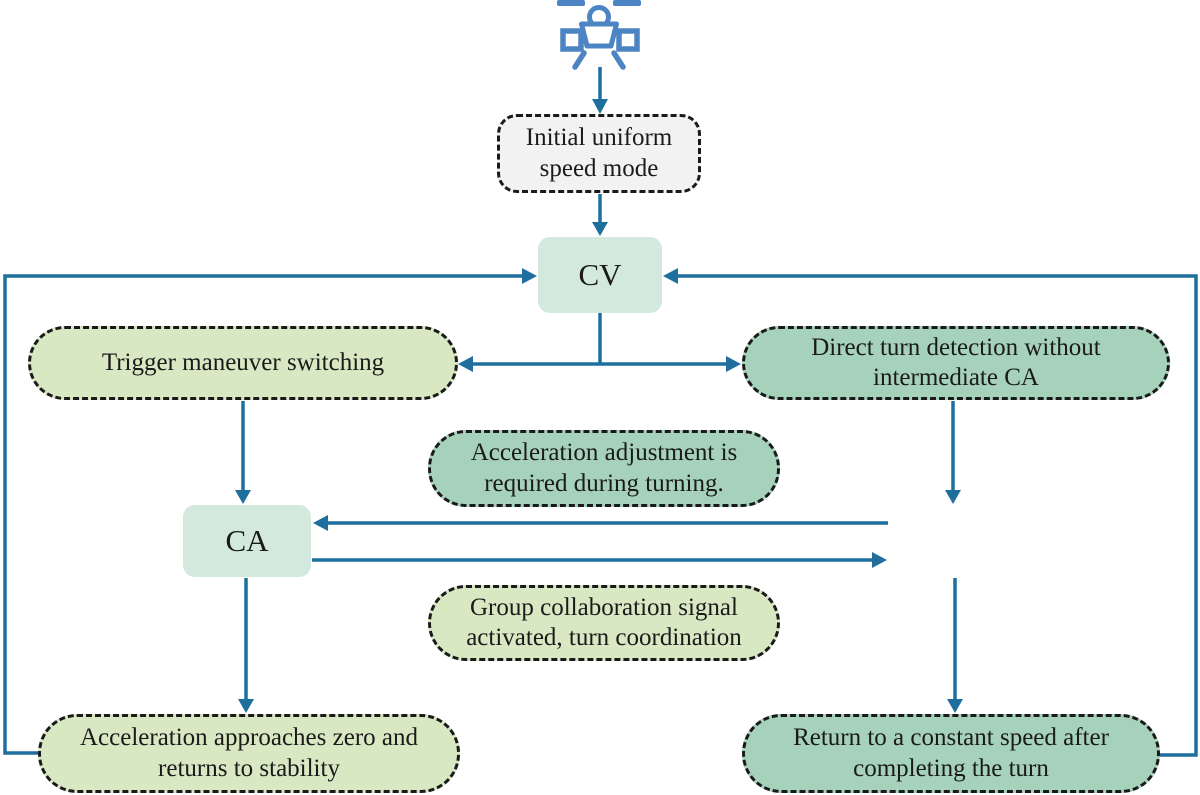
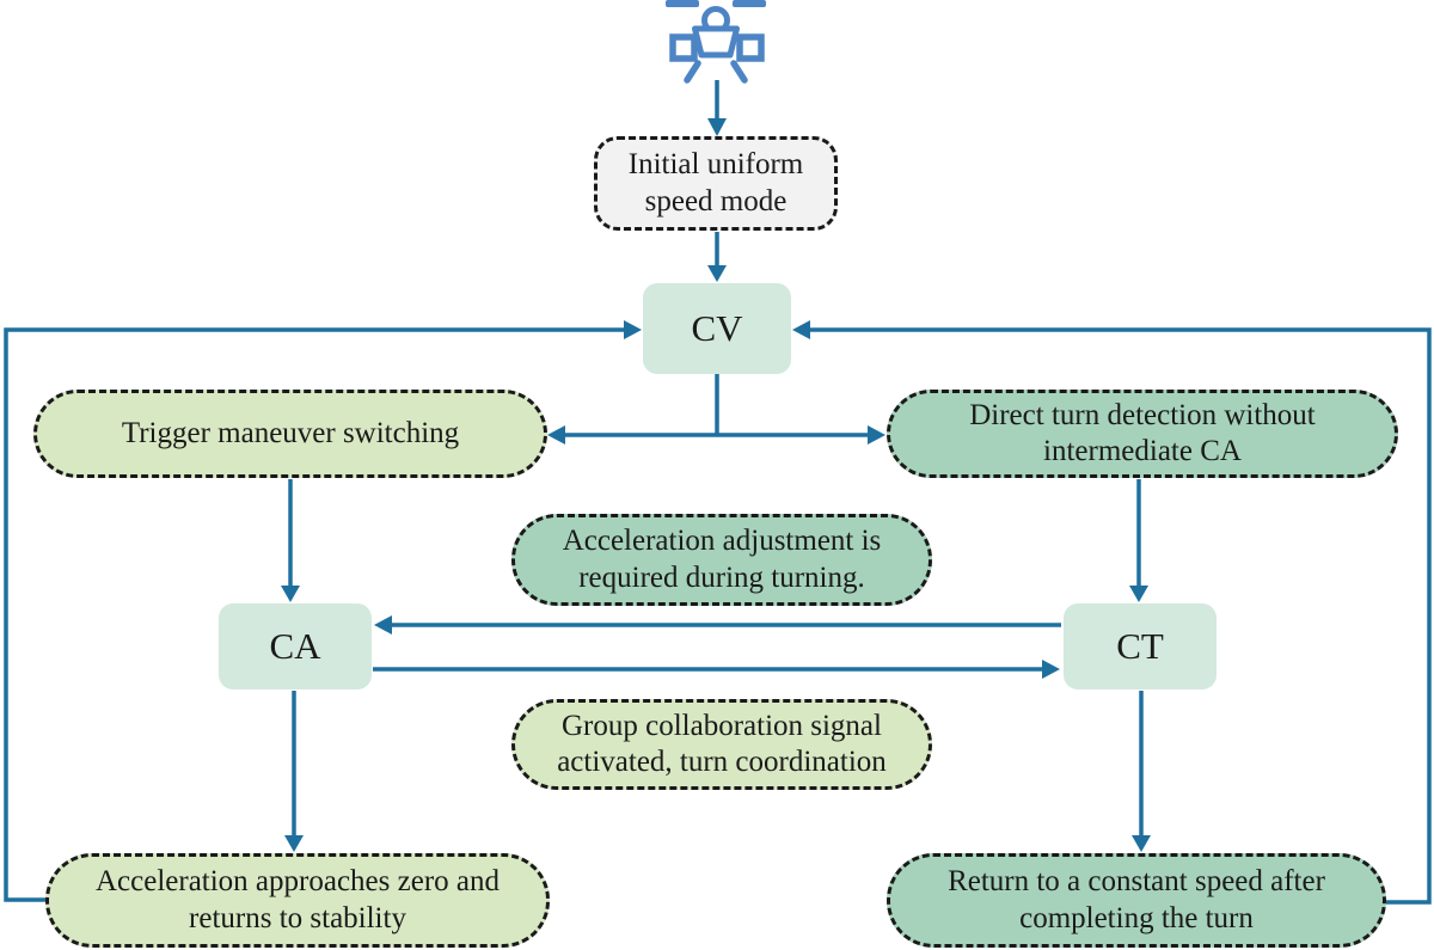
  Initial uniform
  speed mode
  CV
  Trigger maneuver switching
  Direct turn detection without
  intermediate CA
  Acceleration adjustment is
  required during turning.
  CA
+ CT
  Group collaboration signal
  activated, turn coordination
  Acceleration approaches zero and
  returns to stability
  Return to a constant speed after
  completing the turn
